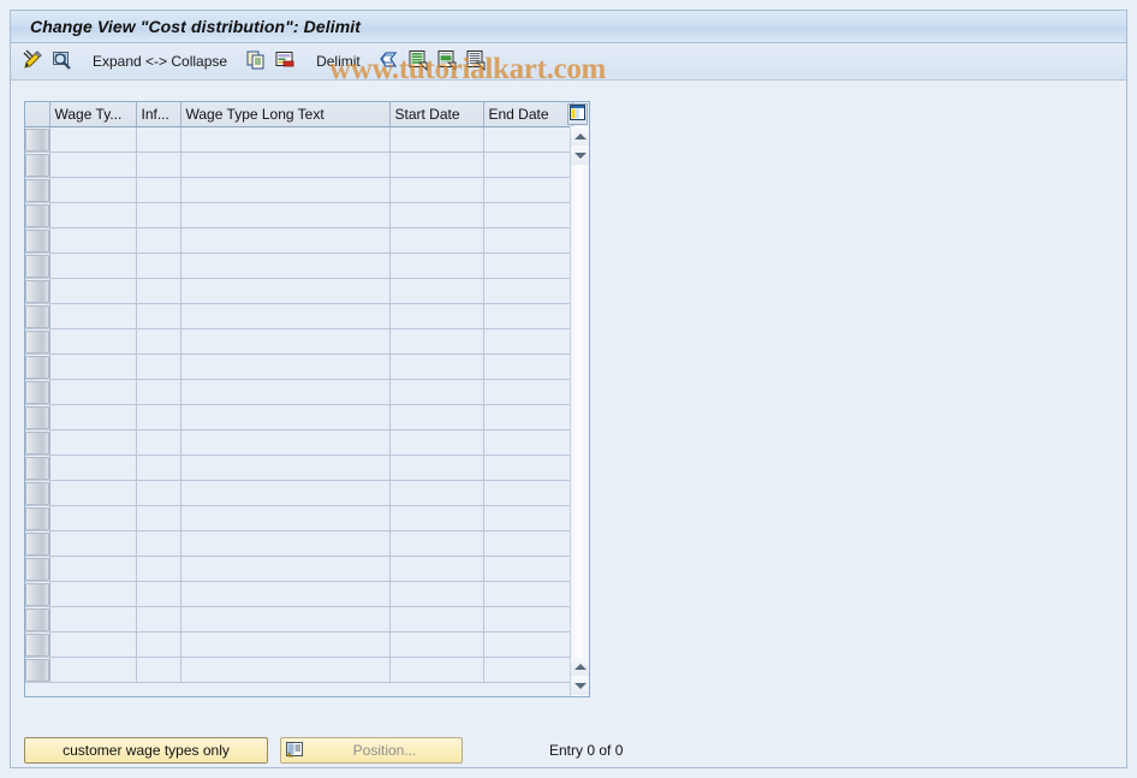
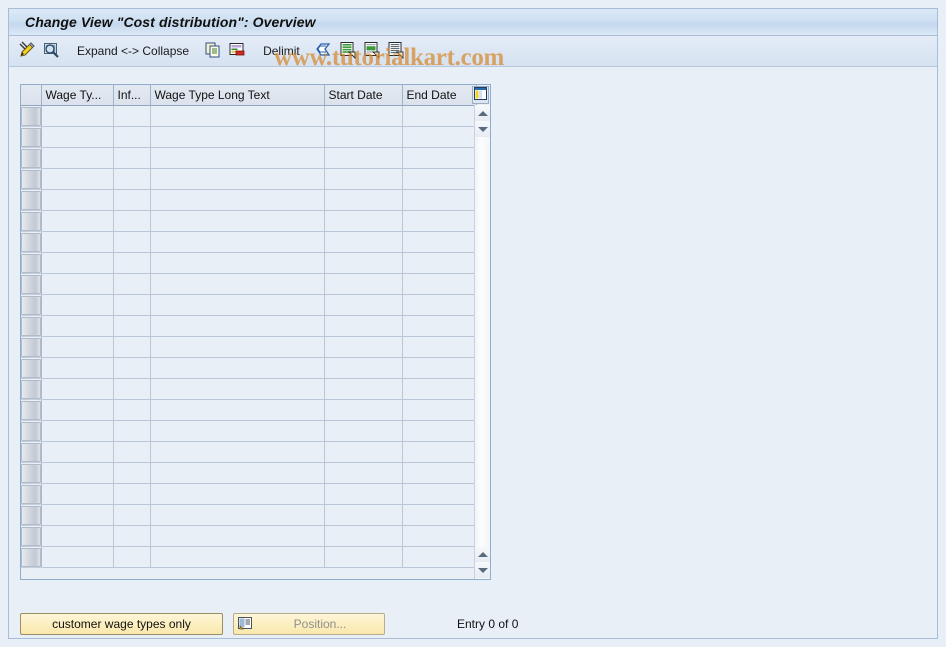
- Change View "Cost distribution": Delimit
+ Change View "Cost distribution": Overview
  Expand <-> Collapse
  Delimit
  www.tutorialkart.com
  	Wage Ty...	Inf...	Wage Type Long Text	Start Date	End Date
  customer wage types only
  Position...
  Entry 0 of 0
